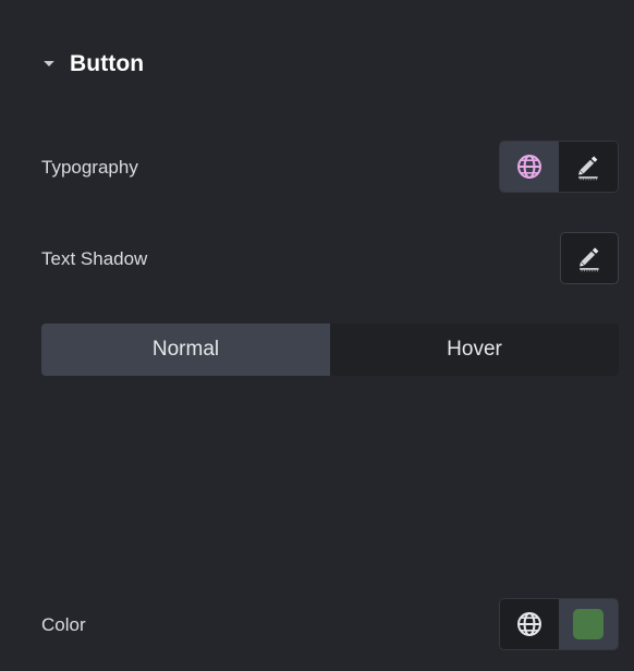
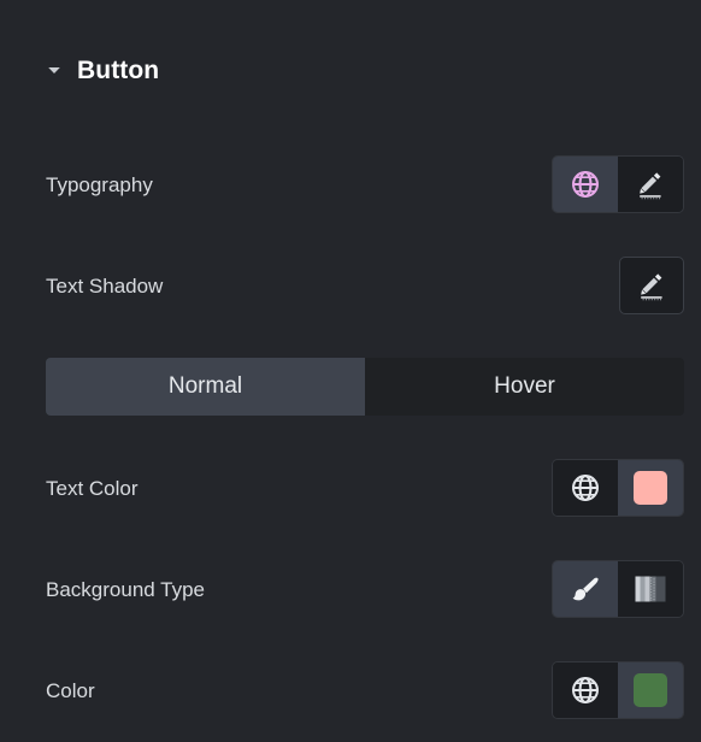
  Button
  Typography
  Text Shadow
  Normal
  Hover
+ Text Color
+ Background Type
  Color
